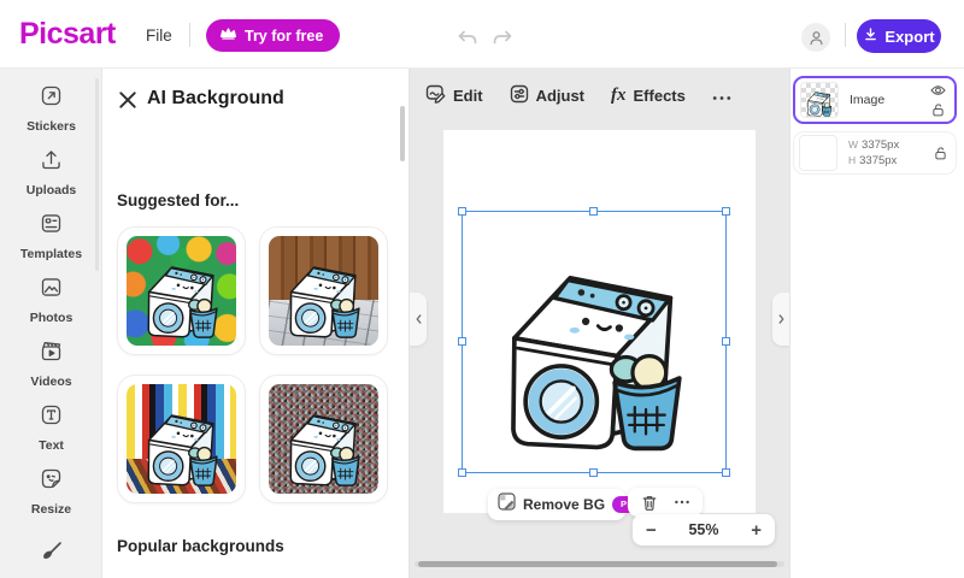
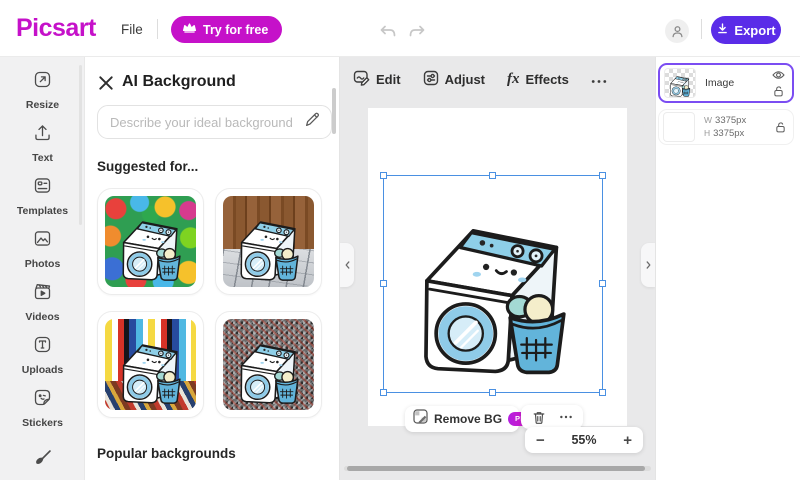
  Picsart
  File
  Try for free
  Export
- Stickers
+ Resize
- Uploads
+ Text
  Templates
  Photos
  Videos
- Text
+ Uploads
- Resize
+ Stickers
  AI Background
+ Describe your ideal background
  Suggested for...
  Popular backgrounds
  Edit
  Adjust
  fx
  Effects
  Remove BG
  −
  55%
  +
  Image
  W 3375px
  H 3375px
